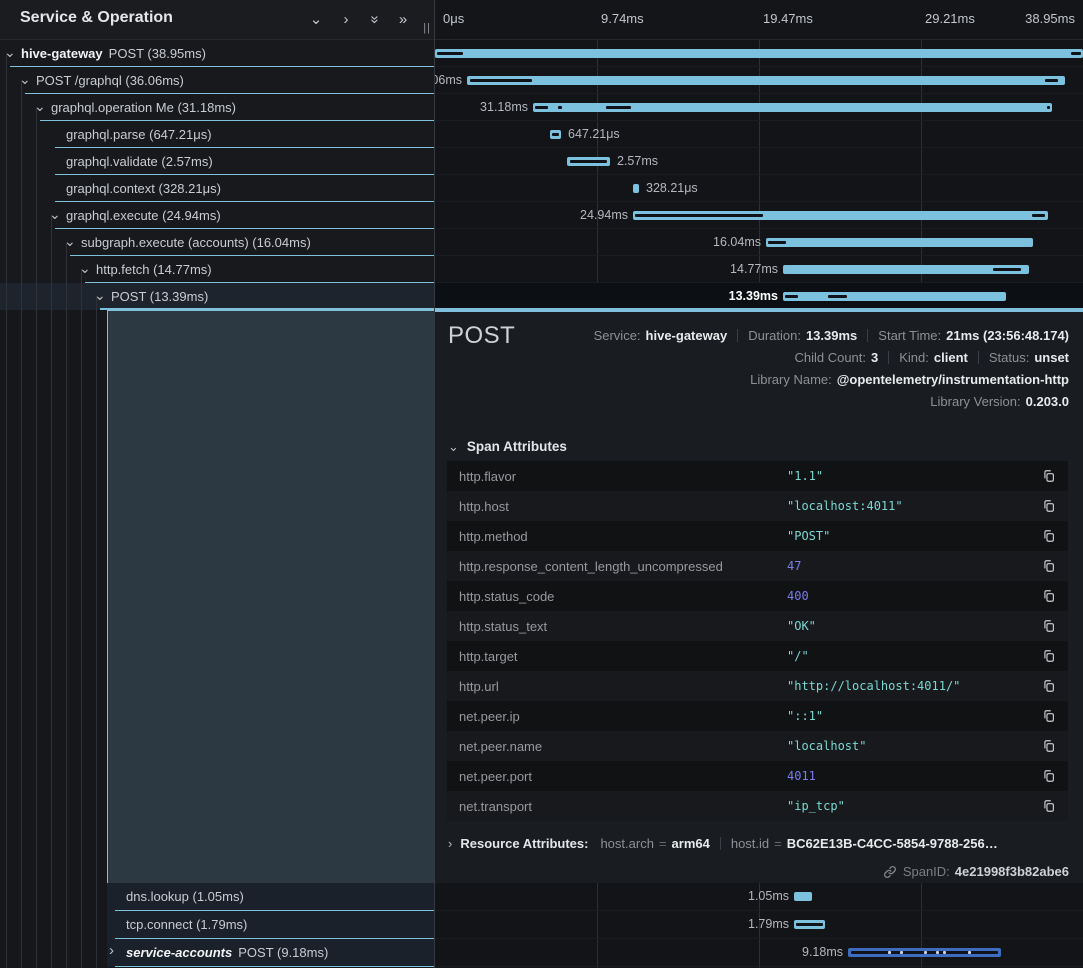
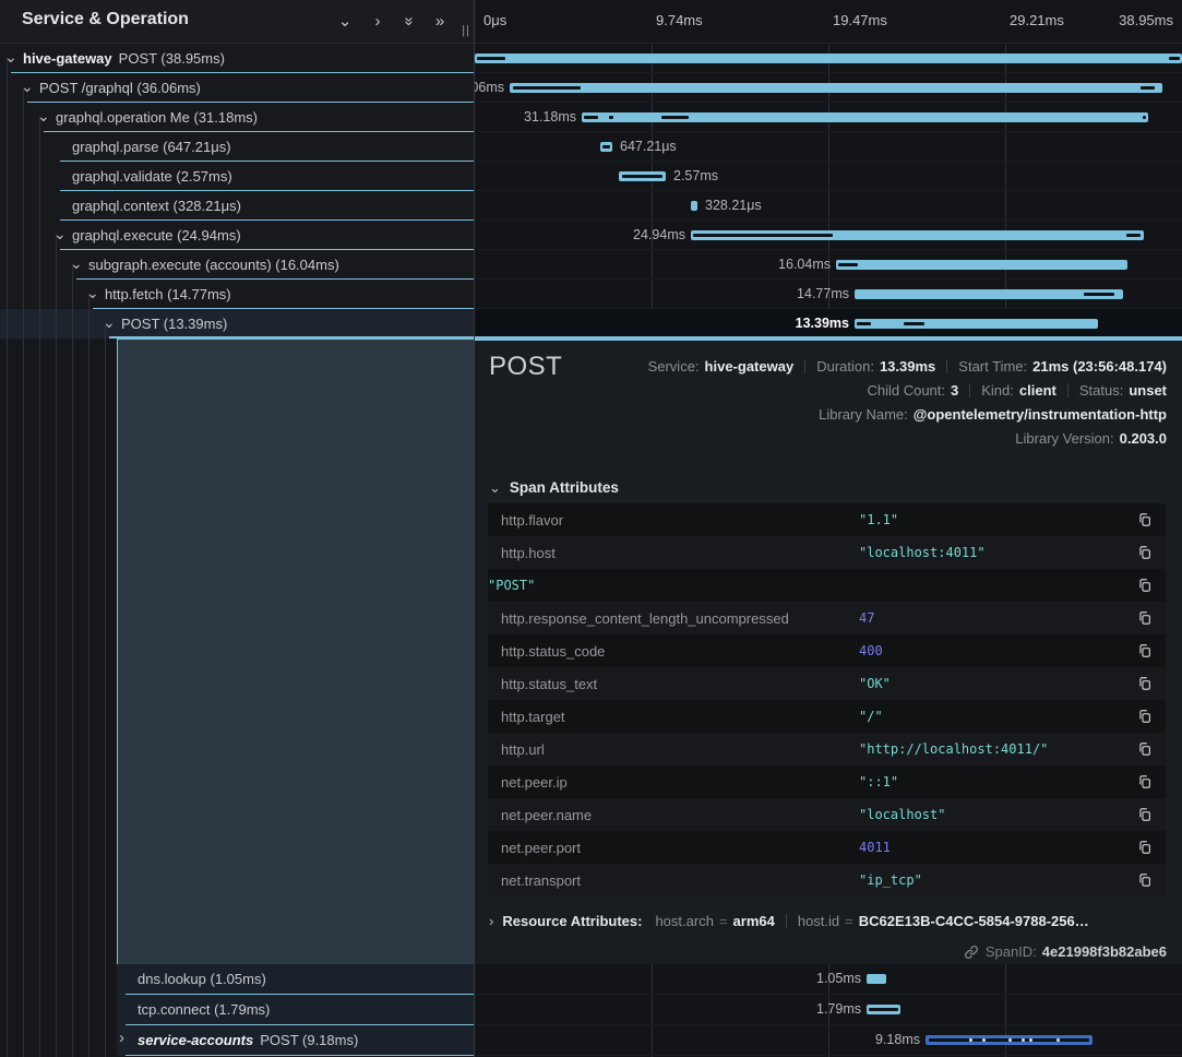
  Service & Operation
  ⌄
  ›
  »
  ||
  ⌄
  hive-gateway POST (38.95ms)
  ⌄
  POST /graphql (36.06ms)
  ⌄
  graphql.operation Me (31.18ms)
  graphql.parse (647.21μs)
  graphql.validate (2.57ms)
  graphql.context (328.21μs)
  ⌄
  graphql.execute (24.94ms)
  ⌄
  subgraph.execute (accounts) (16.04ms)
  ⌄
  http.fetch (14.77ms)
  ⌄
  POST (13.39ms)
  dns.lookup (1.05ms)
  tcp.connect (1.79ms)
  ›
  service-accounts POST (9.18ms)
  0μs
  9.74ms
  19.47ms
  29.21ms
  38.95ms
  31.18ms
  647.21μs
  2.57ms
  328.21μs
  24.94ms
  16.04ms
  14.77ms
  13.39ms
  1.05ms
  1.79ms
  9.18ms
  POST
  Service:
  hive-gateway
  Duration:
  13.39ms
  Start Time:
  21ms (23:56:48.174)
  Child Count:
  3
  Kind:
  client
  Status:
  unset
  Library Name:
  @opentelemetry/instrumentation-http
  Library Version:
  0.203.0
  ⌄ Span Attributes
  http.flavor
  "1.1"
  http.host
  "localhost:4011"
- http.method
  "POST"
  http.response_content_length_uncompressed
  47
  http.status_code
  400
  http.status_text
  "OK"
  http.target
  "/"
  http.url
  "http://localhost:4011/"
  net.peer.ip
  "::1"
  net.peer.name
  "localhost"
  net.peer.port
  4011
  net.transport
  "ip_tcp"
  ›
  Resource Attributes:
  host.arch
  =
  arm64
  host.id
  =
  BC62E13B-C4CC-5854-9788-256…
  SpanID:
  4e21998f3b82abe6
